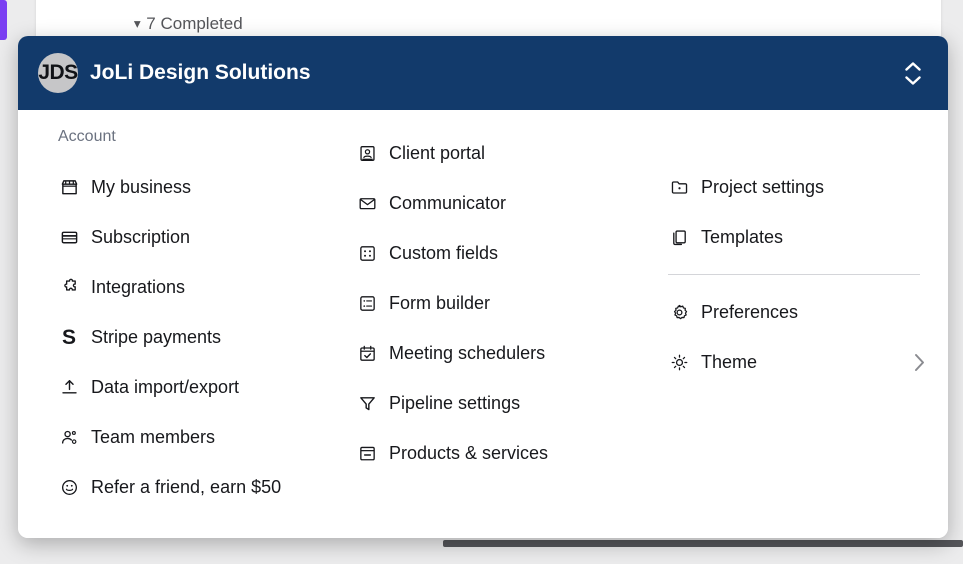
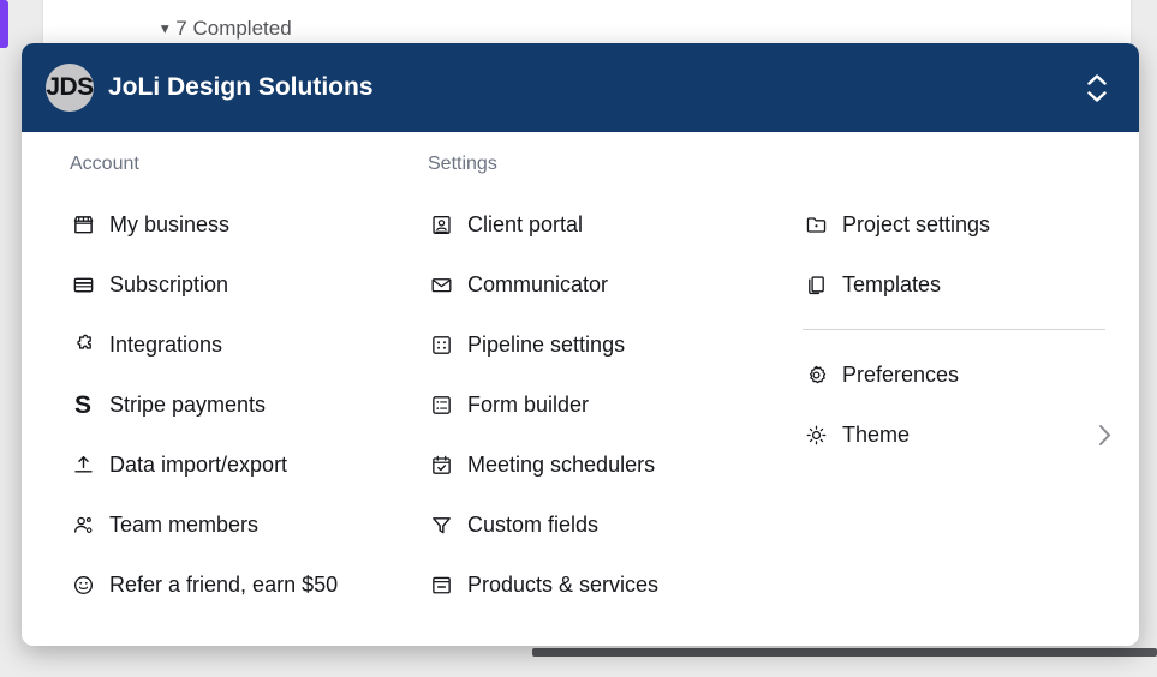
  ▾ 7 Completed
  JDS
  JoLi Design Solutions
  Account
  My business
  Subscription
  Integrations
  S
  Stripe payments
  Data import/export
  Team members
  Refer a friend, earn $50
+ Settings
  Client portal
  Communicator
- Custom fields
+ Pipeline settings
  Form builder
  Meeting schedulers
- Pipeline settings
+ Custom fields
  Products & services
  Project settings
  Templates
  Preferences
  Theme
